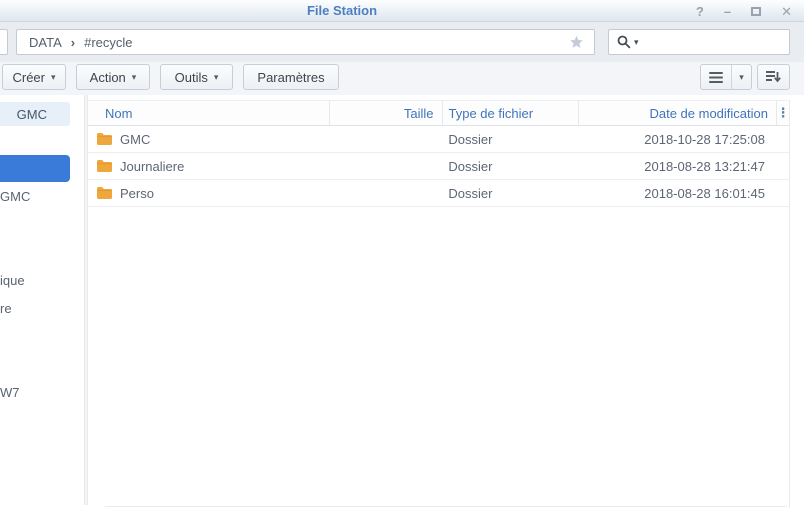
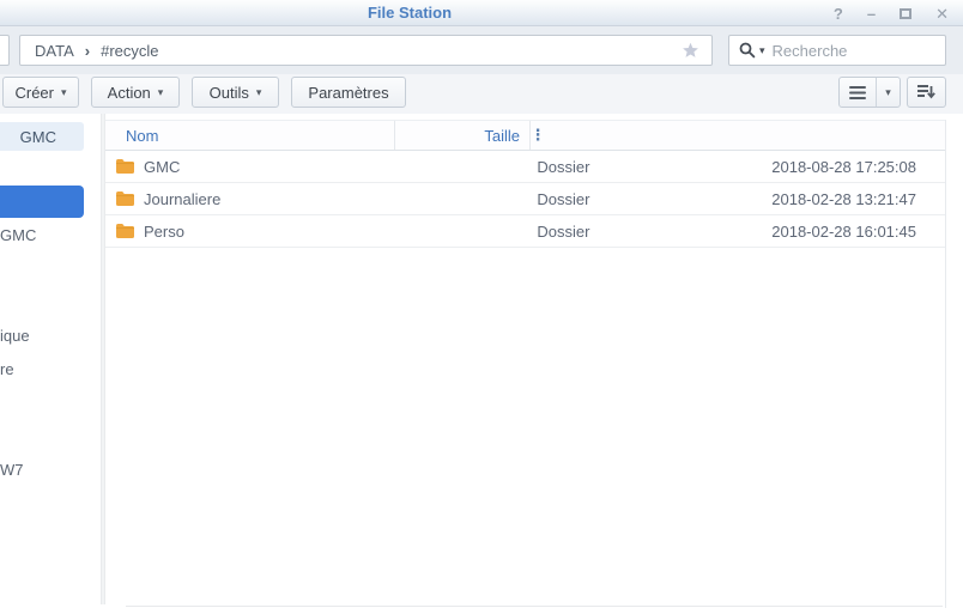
  File Station
  ?
  –
  ✕
  DATA
  ›
  #recycle
  ▾
+ Recherche
  Créer
  ▾
  Action
  ▾
  Outils
  ▾
  Paramètres
  ▾
  GMC
  GMC
  ique
  re
  W7
  Nom
  Taille
- Type de fichier
- Date de modification
  ⋮
  GMC
  Dossier
- 2018-10-28 17:25:08
+ 2018-08-28 17:25:08
  Journaliere
  Dossier
- 2018-08-28 13:21:47
+ 2018-02-28 13:21:47
  Perso
  Dossier
- 2018-08-28 16:01:45
+ 2018-02-28 16:01:45
